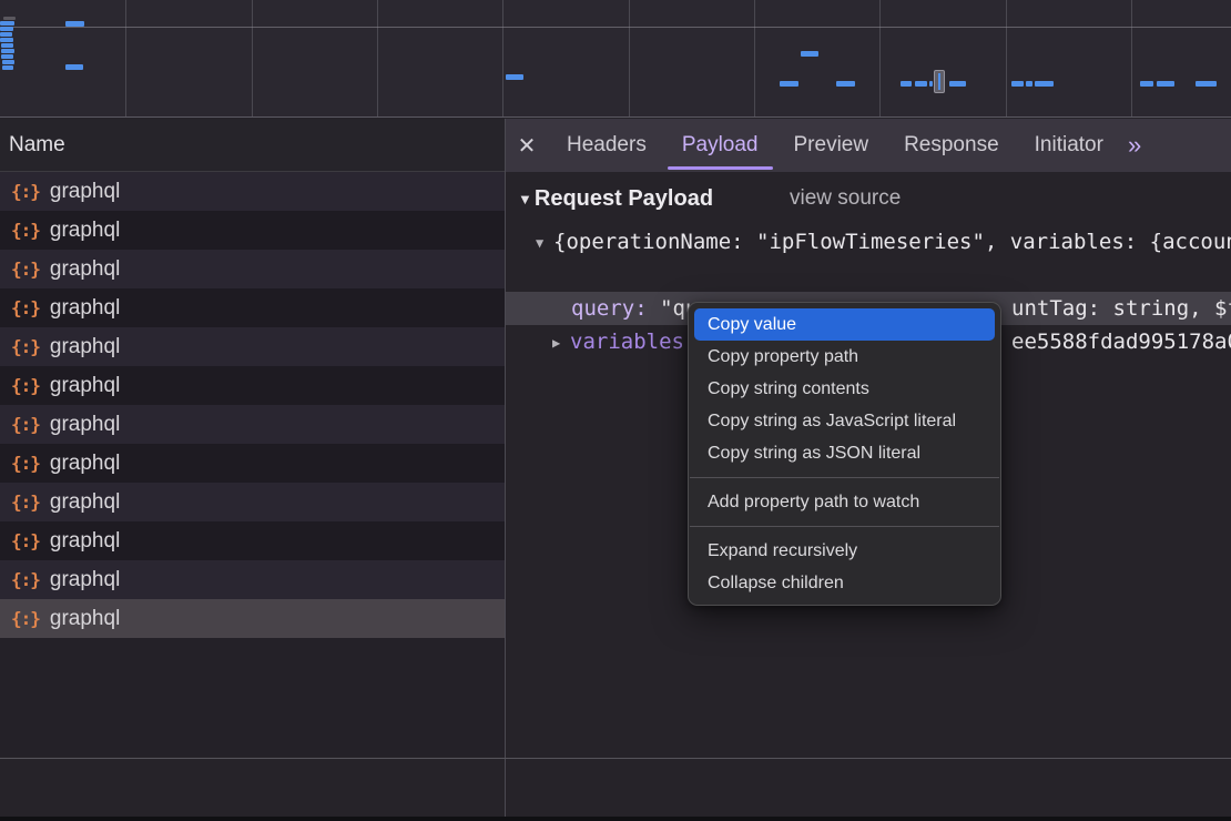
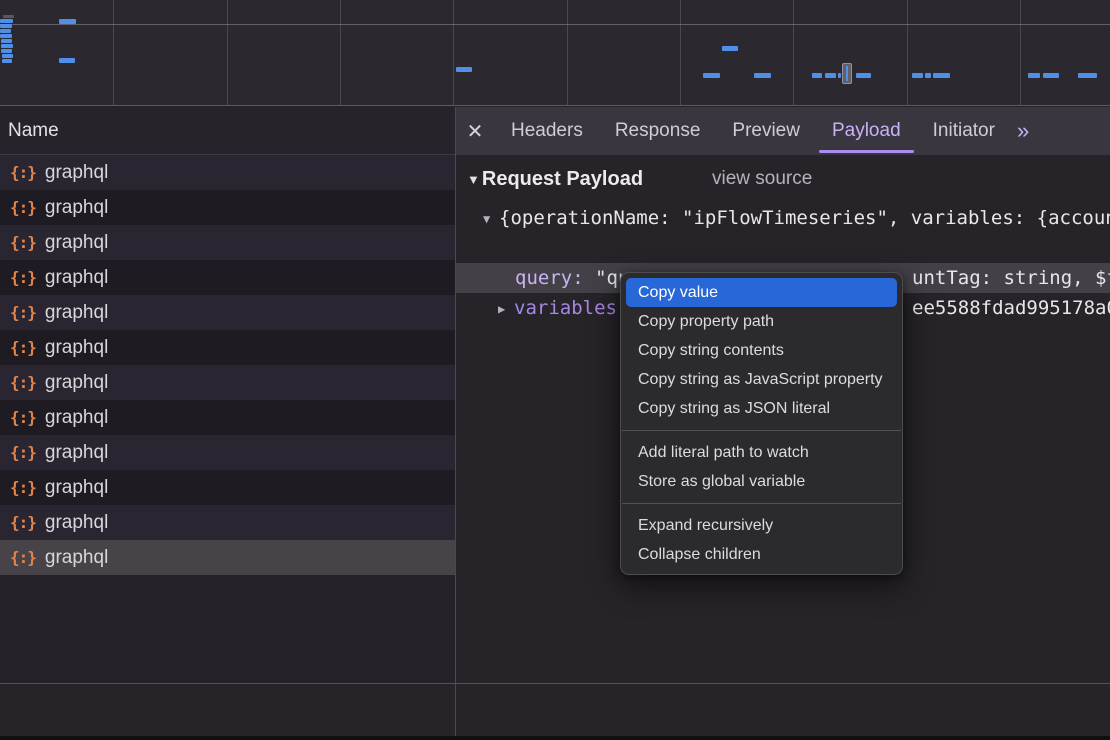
  Name
  ✕
  Headers
- Payload
+ Response
  Preview
- Response
+ Payload
  Initiator
  »
  {:}
  graphql
  {:}
  graphql
  {:}
  graphql
  {:}
  graphql
  {:}
  graphql
  {:}
  graphql
  {:}
  graphql
  {:}
  graphql
  {:}
  graphql
  {:}
  graphql
  {:}
  graphql
  {:}
  graphql
  ▼
  Request Payload
  view source
  ▼ {operationName: "ipFlowTimeseries", variables: {accou
  query: "q
  untTag: string, $
  ▶ variables
  ee5588fdad995178a
  Copy value
  Copy property path
  Copy string contents
- Copy string as JavaScript literal
+ Copy string as JavaScript property
  Copy string as JSON literal
- Add property path to watch
+ Add literal path to watch
+ Store as global variable
  Expand recursively
  Collapse children
